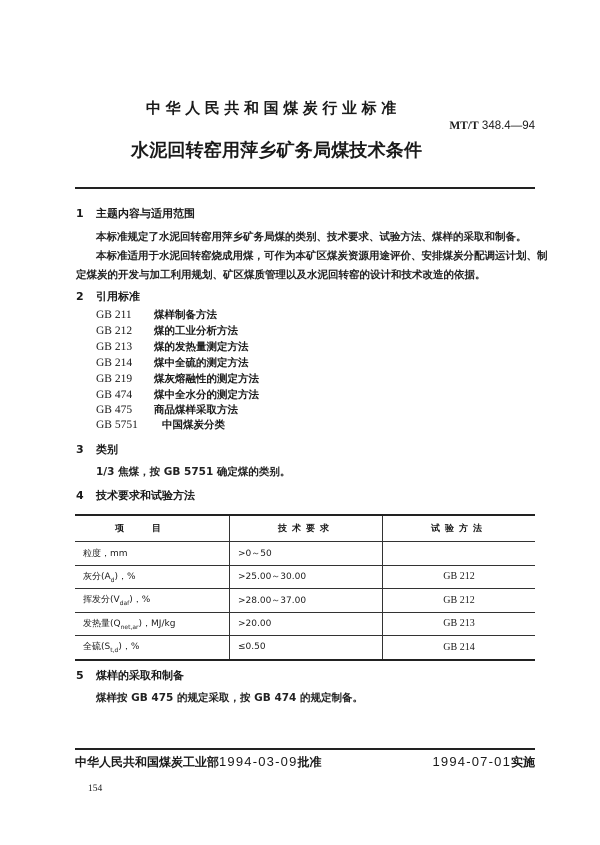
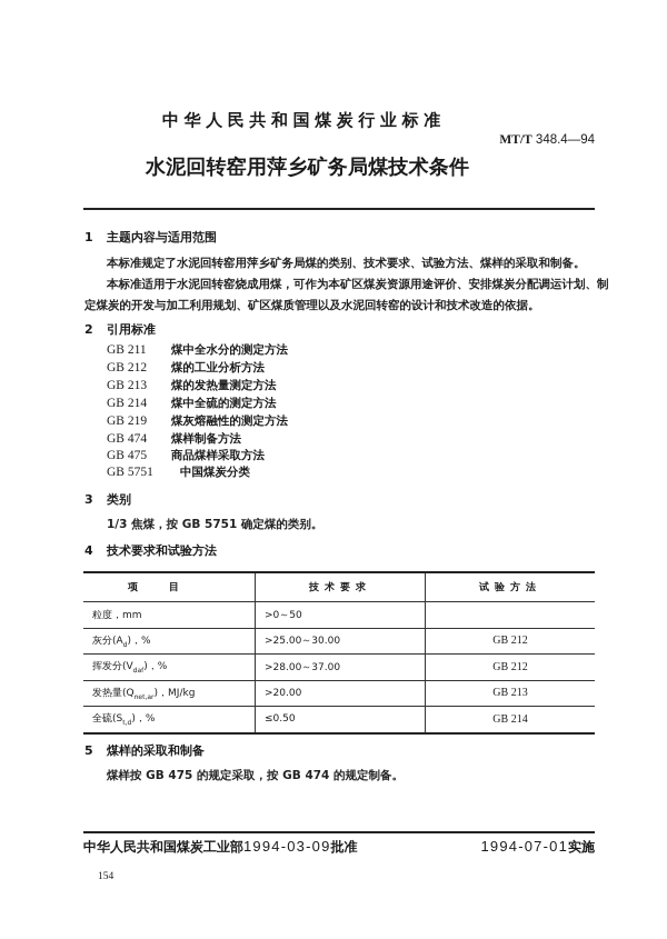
  中华人民共和国煤炭行业标准
  MT/T 348.4—94
  水泥回转窑用萍乡矿务局煤技术条件
  1 主题内容与适用范围
  本标准规定了水泥回转窑用萍乡矿务局煤的类别、技术要求、试验方法、煤样的采取和制备。
  本标准适用于水泥回转窑烧成用煤，可作为本矿区煤炭资源用途评价、安排煤炭分配调运计划、制
  定煤炭的开发与加工利用规划、矿区煤质管理以及水泥回转窑的设计和技术改造的依据。
  2 引用标准
- GB 211 煤样制备方法
+ GB 211 煤中全水分的测定方法
  GB 212 煤的工业分析方法
  GB 213 煤的发热量测定方法
  GB 214 煤中全硫的测定方法
  GB 219 煤灰熔融性的测定方法
- GB 474 煤中全水分的测定方法
+ GB 474 煤样制备方法
  GB 475 商品煤样采取方法
  GB 5751 中国煤炭分类
  3 类别
  1/3 焦煤，按 GB 5751 确定煤的类别。
  4 技术要求和试验方法
  项目	技术要求	试验方法
  粒度，mm	>0～50
  灰分(A )，%	>25.00～30.00	GB 212
  挥发分(V )，%	>28.00～37.00	GB 212
  发热量(Q )，MJ/kg	>20.00	GB 213
  全硫(S )，%	≤0.50	GB 214
  5 煤样的采取和制备
  煤样按 GB 475 的规定采取，按 GB 474 的规定制备。
  中华人民共和国煤炭工业部1994-03-09批准
  1994-07-01实施
  154
